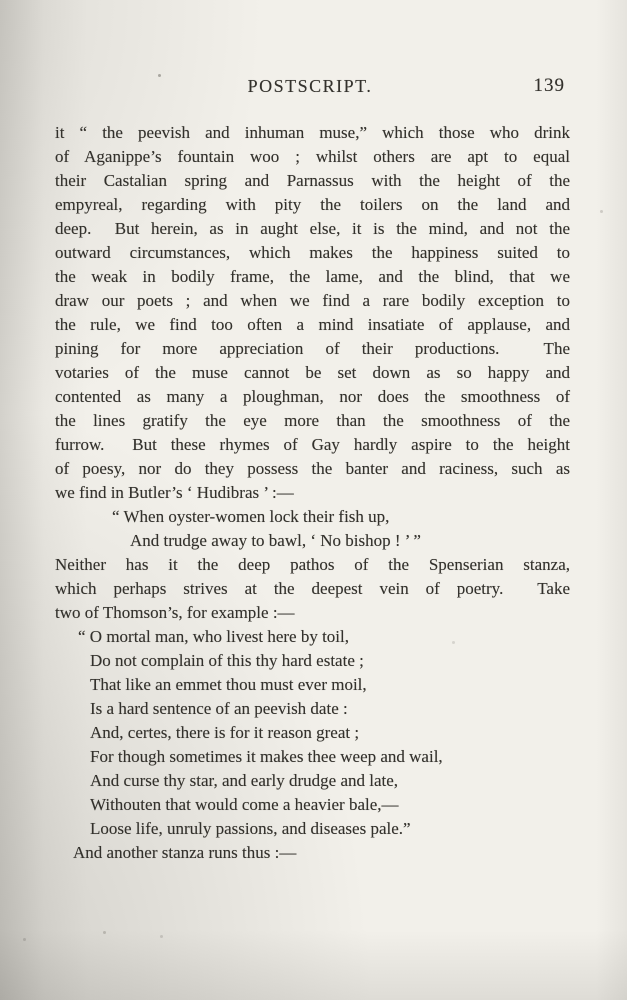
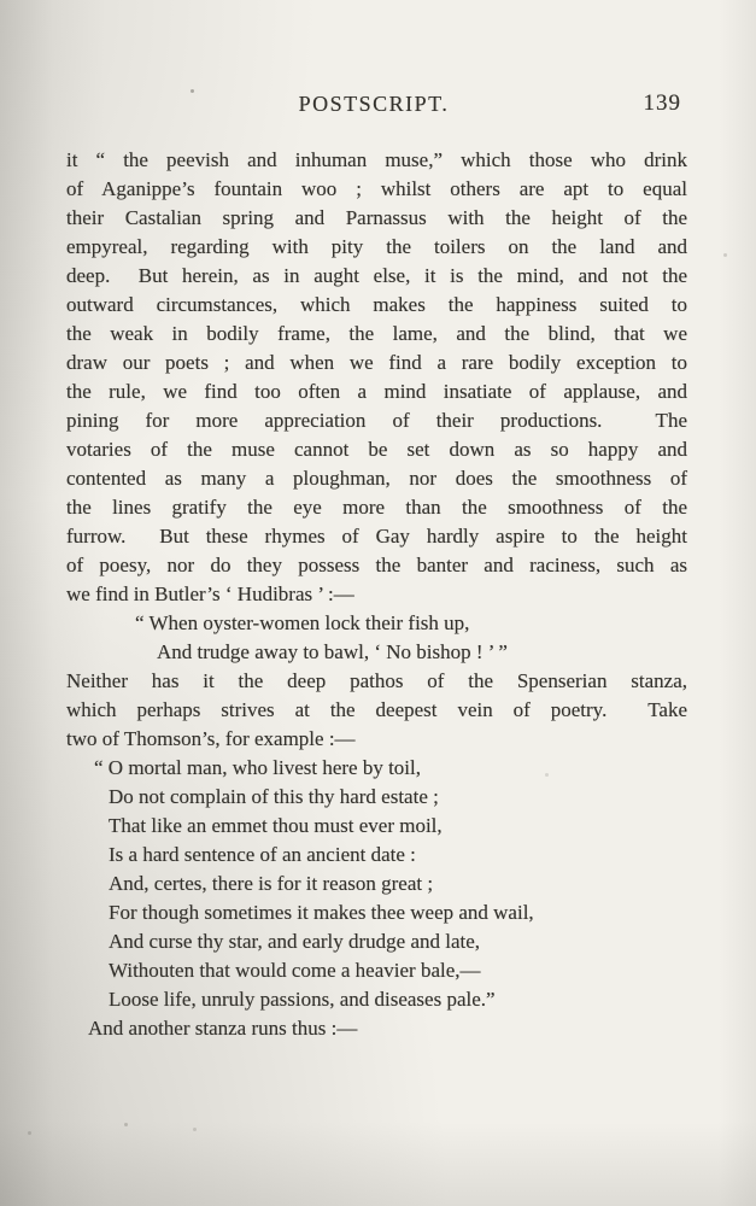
  POSTSCRIPT.
  139
  it “ the peevish and inhuman muse,” which those who drink
  of Aganippe’s fountain woo ; whilst others are apt to equal
  their Castalian spring and Parnassus with the height of the
  empyreal, regarding with pity the toilers on the land and
  deep. But herein, as in aught else, it is the mind, and not the
  outward circumstances, which makes the happiness suited to
  the weak in bodily frame, the lame, and the blind, that we
  draw our poets ; and when we find a rare bodily exception to
  the rule, we find too often a mind insatiate of applause, and
  pining for more appreciation of their productions. The
  votaries of the muse cannot be set down as so happy and
  contented as many a ploughman, nor does the smoothness of
  the lines gratify the eye more than the smoothness of the
  furrow. But these rhymes of Gay hardly aspire to the height
  of poesy, nor do they possess the banter and raciness, such as
  we find in Butler’s ‘ Hudibras ’ :—
  “ When oyster-women lock their fish up,
  And trudge away to bawl, ‘ No bishop ! ’ ”
  Neither has it the deep pathos of the Spenserian stanza,
  which perhaps strives at the deepest vein of poetry. Take
  two of Thomson’s, for example :—
  “ O mortal man, who livest here by toil,
  Do not complain of this thy hard estate ;
  That like an emmet thou must ever moil,
- Is a hard sentence of an peevish date :
+ Is a hard sentence of an ancient date :
  And, certes, there is for it reason great ;
  For though sometimes it makes thee weep and wail,
  And curse thy star, and early drudge and late,
  Withouten that would come a heavier bale,—
  Loose life, unruly passions, and diseases pale.”
  And another stanza runs thus :—
